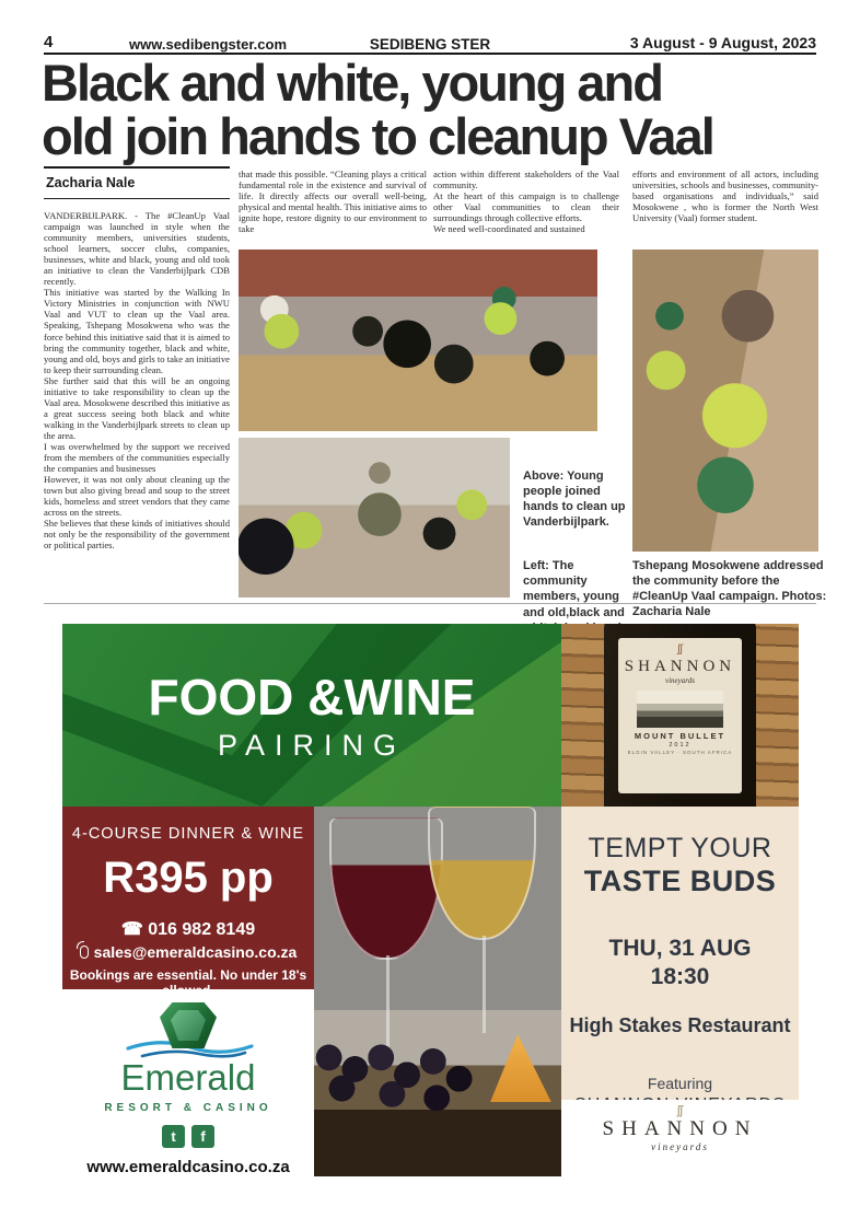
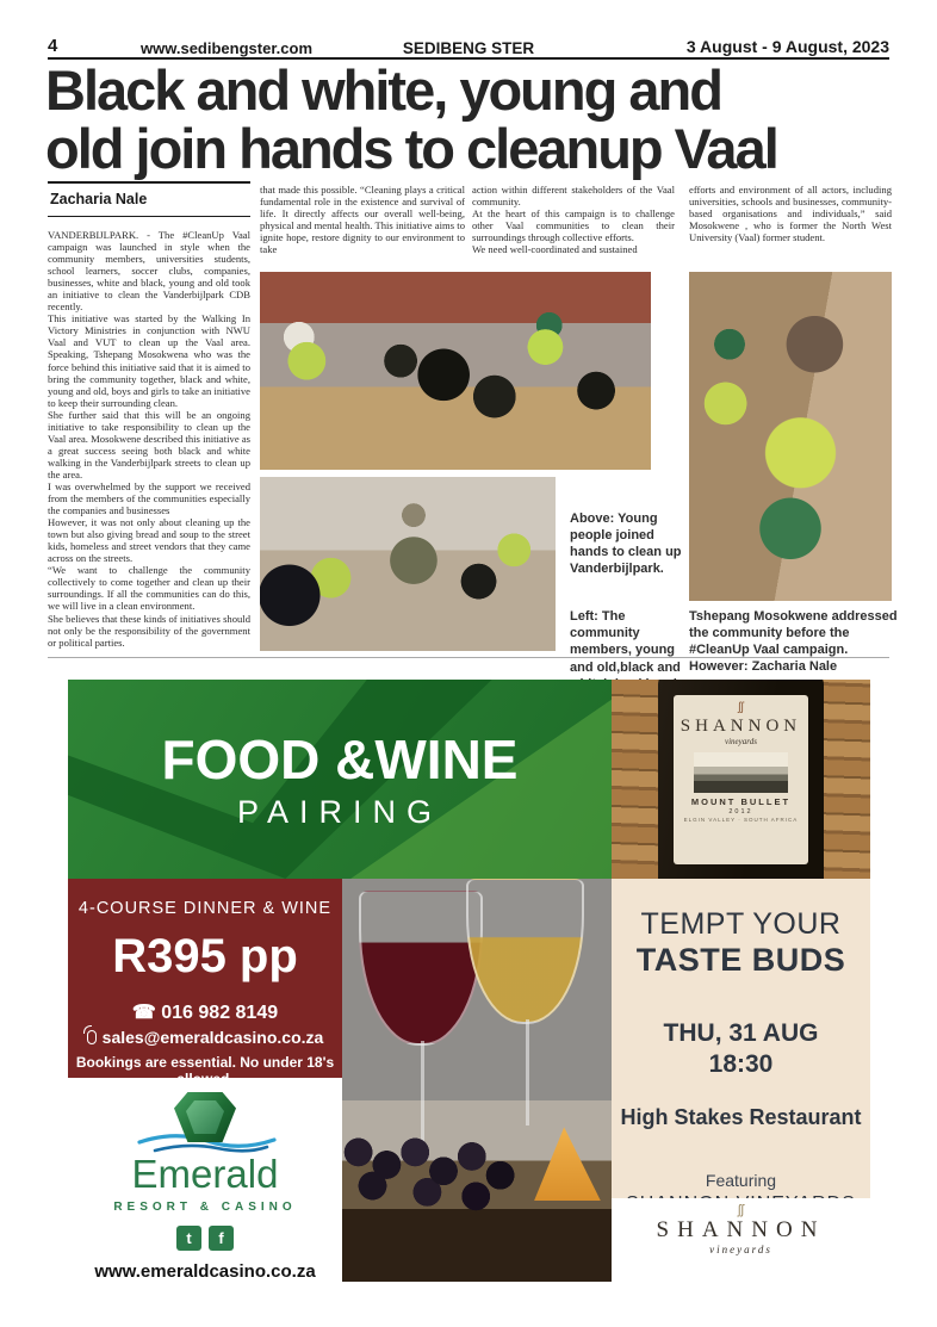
  4
  www.sedibengster.com
  SEDIBENG STER
  3 August - 9 August, 2023
  Black and white, young and
  old join hands to cleanup Vaal
  Zacharia Nale
  VANDERBIJLPARK. - The #CleanUp Vaal campaign was launched in style when the community members, universities students, school learners, soccer clubs, companies, businesses, white and black, young and old took an initiative to clean the Vanderbijlpark CDB recently.
  This initiative was started by the Walking In Victory Ministries in conjunction with NWU Vaal and VUT to clean up the Vaal area. Speaking, Tshepang Mosokwena who was the force behind this initiative said that it is aimed to bring the community together, black and white, young and old, boys and girls to take an initiative to keep their surrounding clean.
  She further said that this will be an ongoing initiative to take responsibility to clean up the Vaal area. Mosokwene described this initiative as a great success seeing both black and white walking in the Vanderbijlpark streets to clean up the area.
  I was overwhelmed by the support we received from the members of the communities especially the companies and businesses
  However, it was not only about cleaning up the town but also giving bread and soup to the street kids, homeless and street vendors that they came across on the streets.
+ “We want to challenge the community collectively to come together and clean up their surroundings. If all the communities can do this, we will live in a clean environment.
  She believes that these kinds of initiatives should not only be the responsibility of the government or political parties.
  that made this possible. “Cleaning plays a critical fundamental role in the existence and survival of life. It directly affects our overall well-being, physical and mental health. This initiative aims to ignite hope, restore dignity to our environment to take
  action within different stakeholders of the Vaal community.
  At the heart of this campaign is to challenge other Vaal communities to clean their surroundings through collective efforts.
  We need well-coordinated and sustained
  efforts and environment of all actors, including universities, schools and businesses, community-based organisations and individuals,” said Mosokwene , who is former the North West University (Vaal) former student.
  Above: Young people joined hands to clean up Vanderbijlpark.
- Tshepang Mosokwene addressed the community before the #CleanUp Vaal campaign. Photos: Zacharia Nale
+ Tshepang Mosokwene addressed the community before the #CleanUp Vaal campaign. However: Zacharia Nale
  FOOD &WINE
  PAIRING
  ʃʃ
  SHANNON
  vineyards
  MOUNT BULLET
  4-COURSE DINNER & WINE
  R395 pp
  ☎ 016 982 8149
  sales@emeraldcasino.co.za
  Bookings are essential. No under 18's
  Emerald
  RESORT & CASINO
  t
  f
  www.emeraldcasino.co.za
  TEMPT YOUR
  TASTE BUDS
  THU, 31 AUG
  18:30
  High Stakes Restaurant
  Featuring
  ʃʃ
  SHANNON
  vineyards
